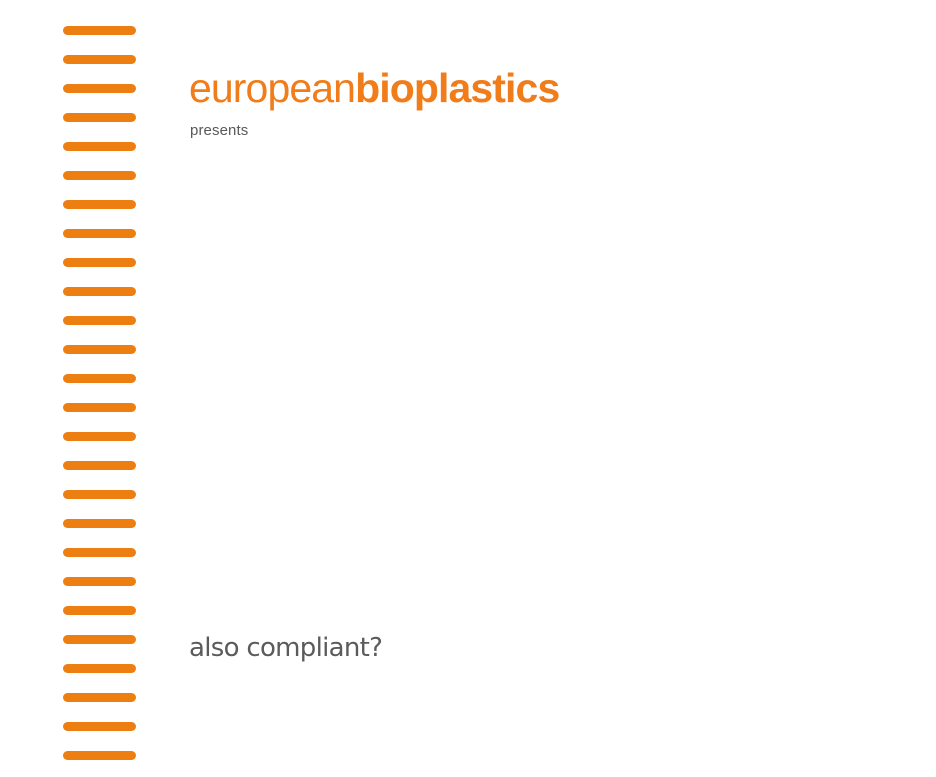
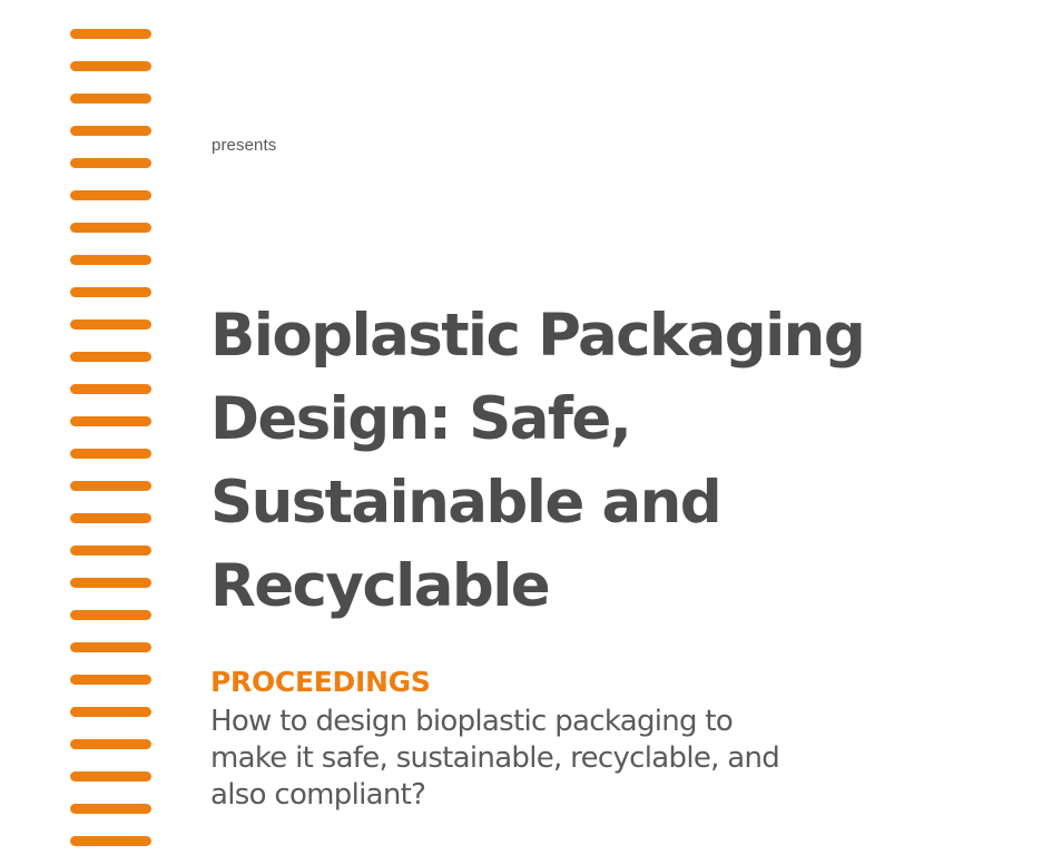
- europeanbioplastics
  presents
+ Bioplastic Packaging Design: Safe, Sustainable and Recyclable
+ PROCEEDINGS
+ How to design bioplastic packaging to
+ make it safe, sustainable, recyclable, and
  also compliant?
